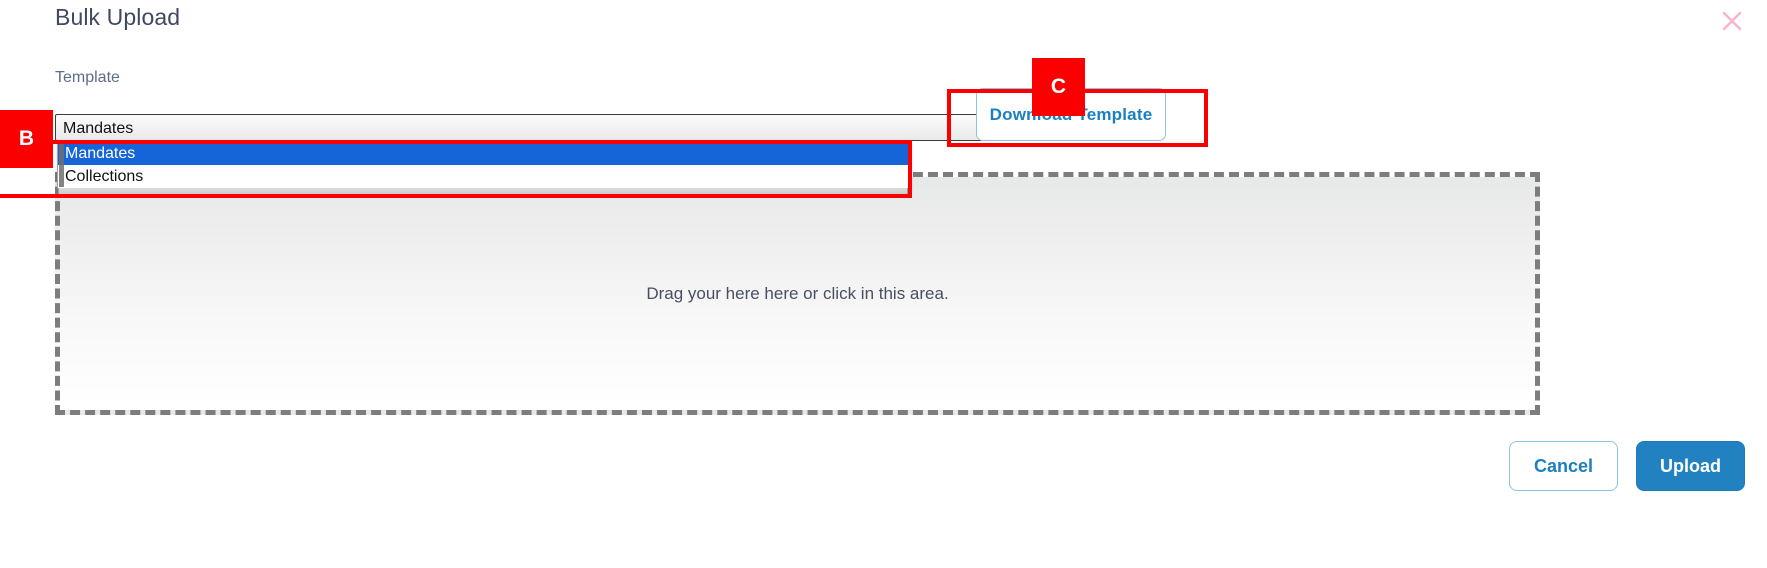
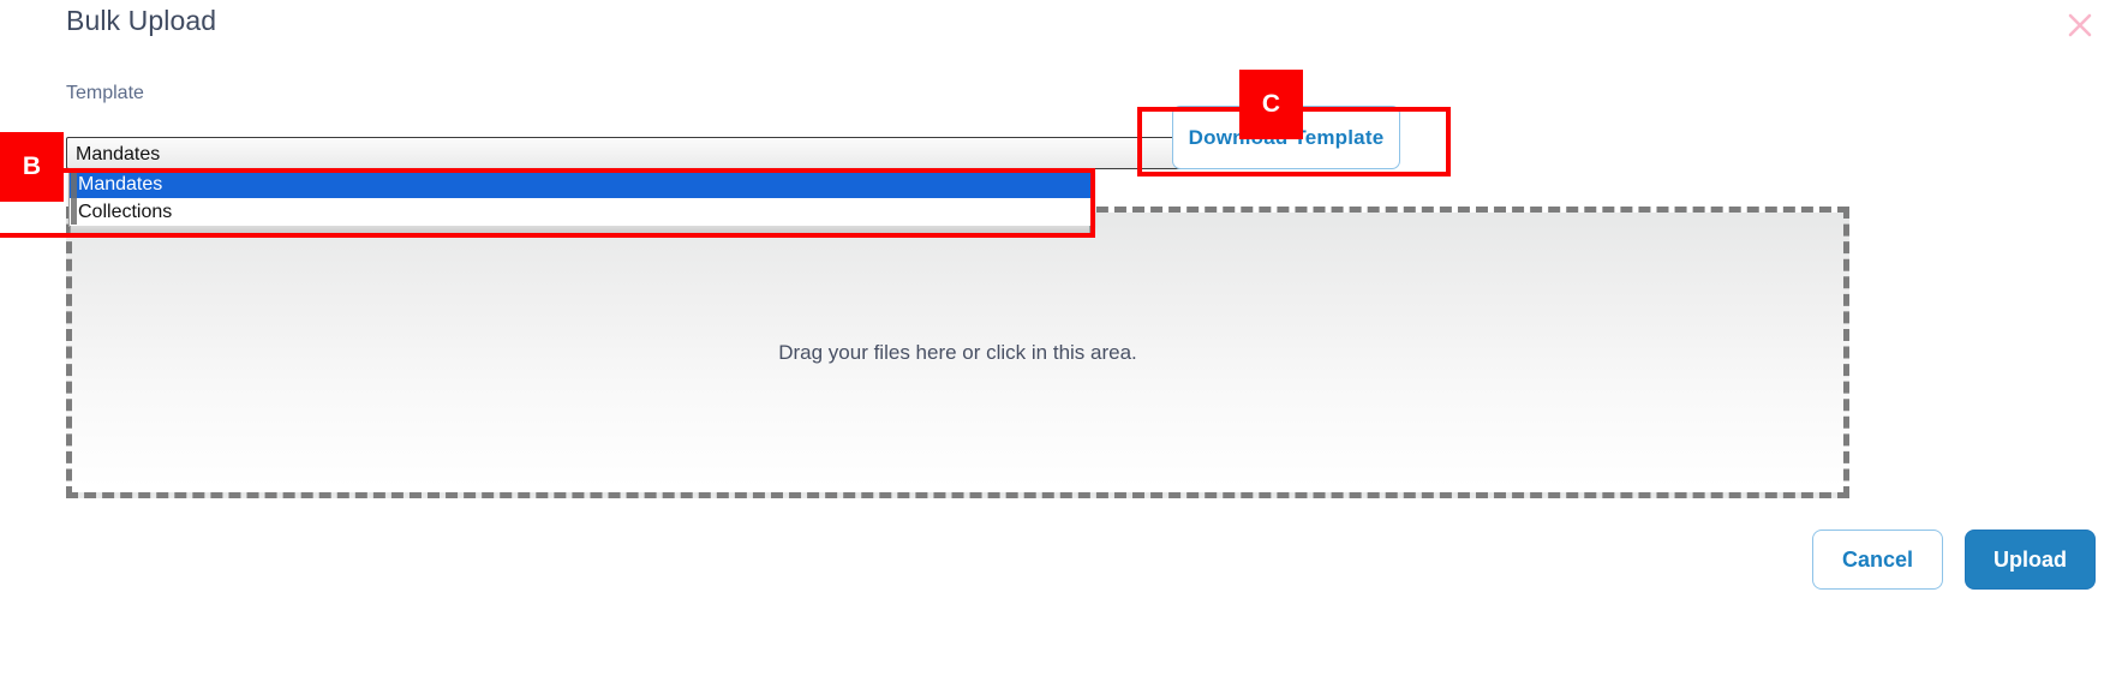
  Bulk Upload
  Template
  Mandates
  Mandates
  Collections
- Drag your here here or click in this area.
+ Drag your files here or click in this area.
  Cancel
  Upload
  B
  C
